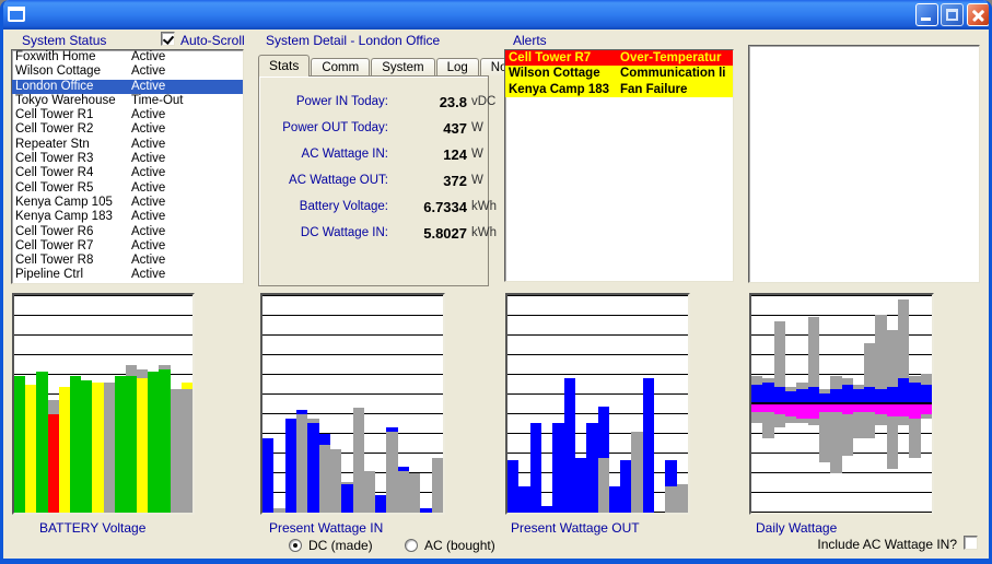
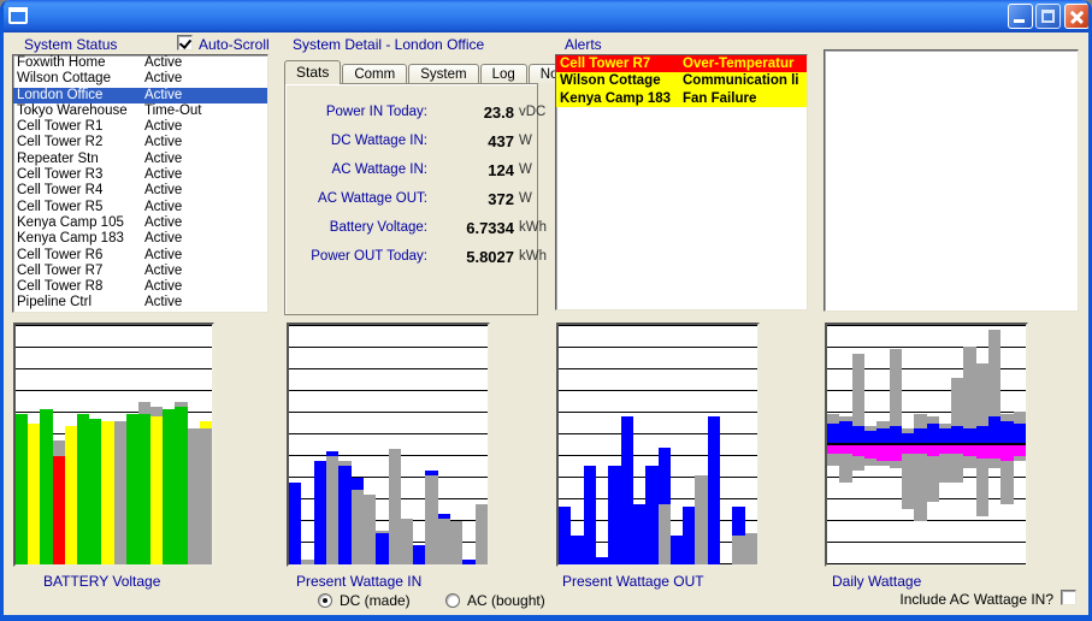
  System Status
  Auto-Scroll
  System Detail - London Office
  Alerts
  Foxwith Home
  Active
  Wilson Cottage
  Active
  London Office
  Active
  Tokyo Warehouse
  Time-Out
  Cell Tower R1
  Active
  Cell Tower R2
  Active
  Repeater Stn
  Active
  Cell Tower R3
  Active
  Cell Tower R4
  Active
  Cell Tower R5
  Active
  Kenya Camp 105
  Active
  Kenya Camp 183
  Active
  Cell Tower R6
  Active
  Cell Tower R7
  Active
  Cell Tower R8
  Active
  Pipeline Ctrl
  Active
  Stats
  Comm
  System
  Log
  Power IN Today:
  23.8
  vDC
- Power OUT Today:
+ DC Wattage IN:
  437
  W
  AC Wattage IN:
  124
  W
  AC Wattage OUT:
  372
  W
  Battery Voltage:
  6.7334
  kWh
- DC Wattage IN:
+ Power OUT Today:
  5.8027
  kWh
  Cell Tower R7
  Over-Temperatur
  Wilson Cottage
  Communication li
  Kenya Camp 183
  Fan Failure
  BATTERY Voltage
  Present Wattage IN
  Present Wattage OUT
  Daily Wattage
  DC (made)
  AC (bought)
  Include AC Wattage IN?
